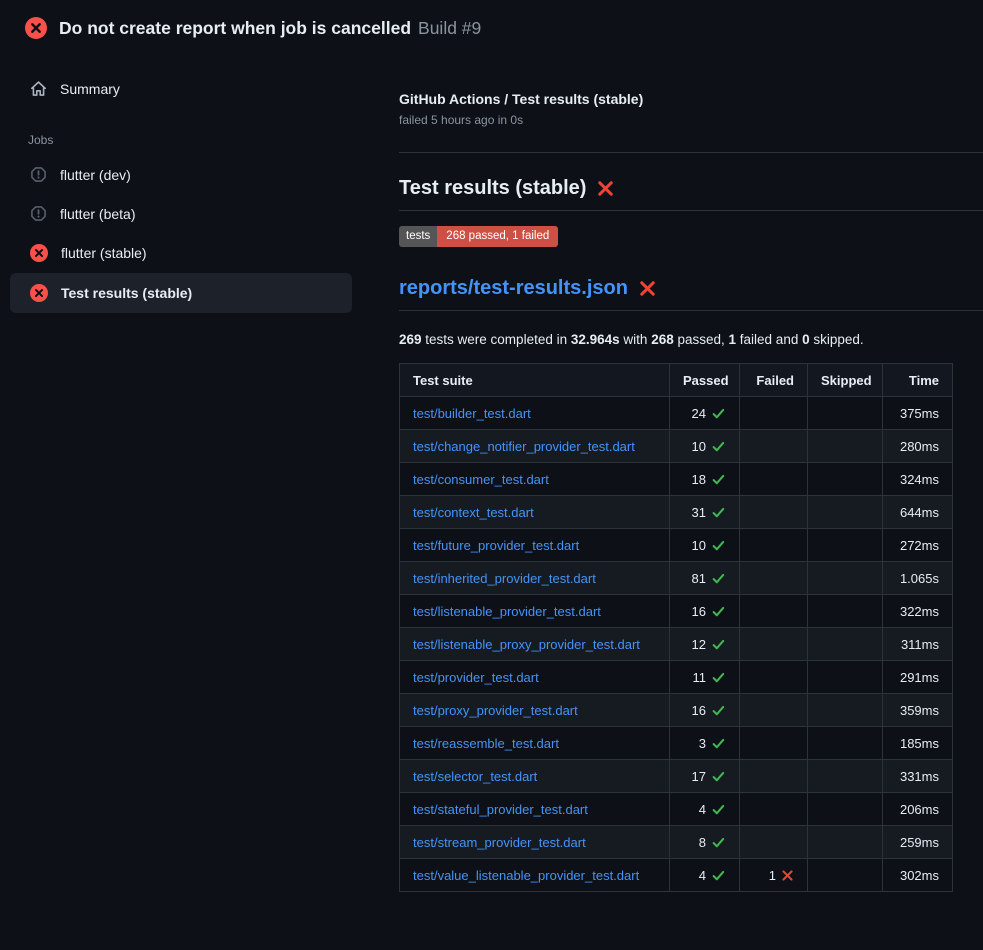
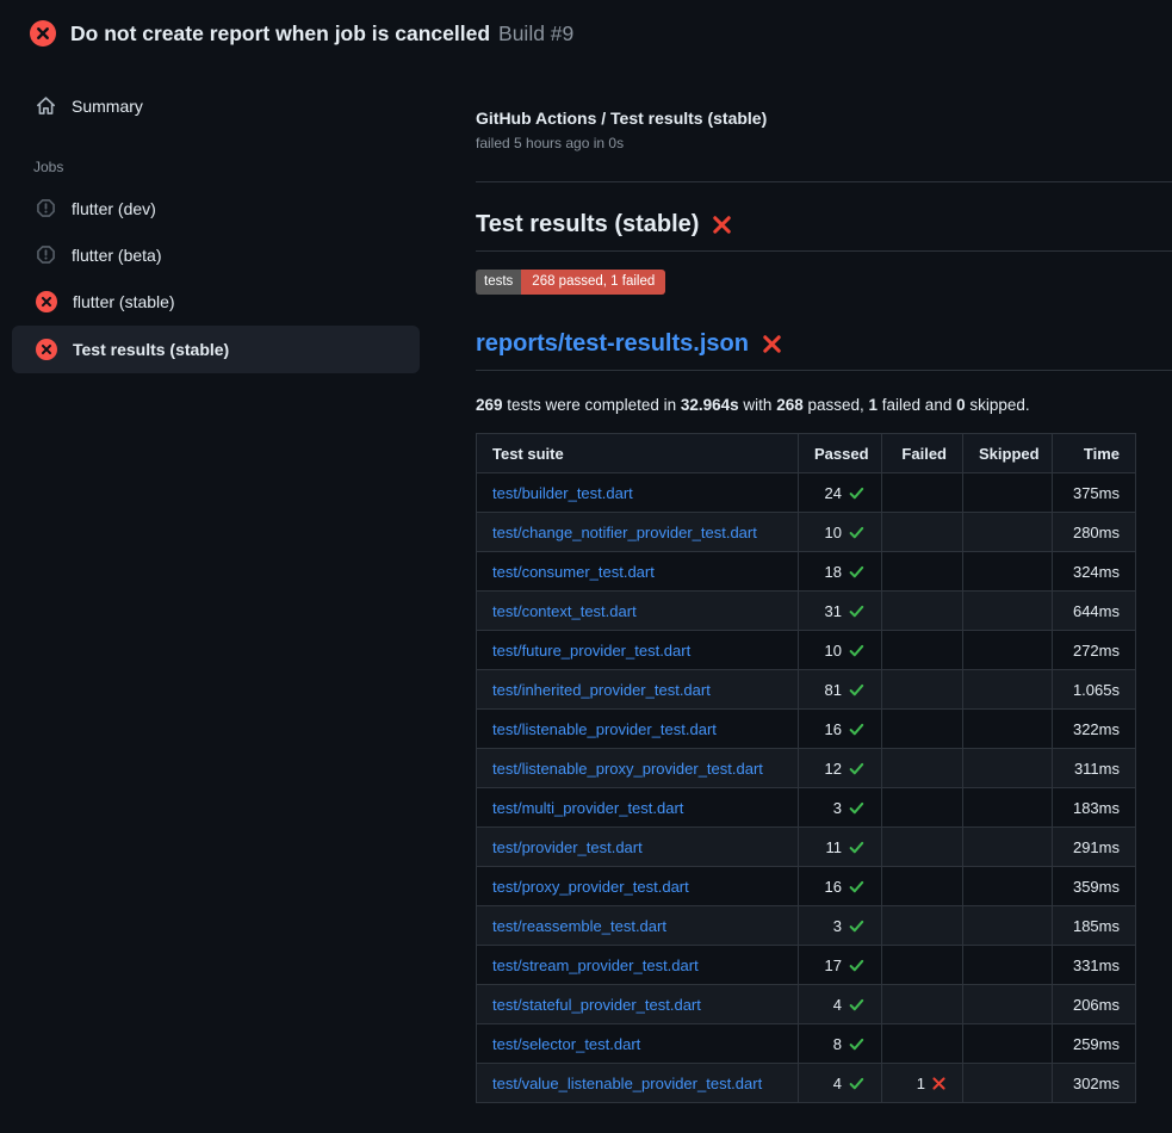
  Do not create report when job is cancelled
  Build #9
  Summary
  Jobs
  flutter (dev)
  flutter (beta)
  flutter (stable)
  Test results (stable)
  GitHub Actions / Test results (stable)
  failed 5 hours ago in 0s
  Test results (stable)
  tests
  268 passed, 1 failed
  reports/test-results.json
  269 tests were completed in 32.964s with 268 passed, 1 failed and 0 skipped.
  Test suite	Passed	Failed	Skipped	Time
  test/builder_test.dart	24			375ms
  test/change_notifier_provider_test.dart	10			280ms
  test/consumer_test.dart	18			324ms
  test/context_test.dart	31			644ms
  test/future_provider_test.dart	10			272ms
  test/inherited_provider_test.dart	81			1.065s
  test/listenable_provider_test.dart	16			322ms
  test/listenable_proxy_provider_test.dart	12			311ms
+ test/multi_provider_test.dart	3			183ms
  test/provider_test.dart	11			291ms
  test/proxy_provider_test.dart	16			359ms
  test/reassemble_test.dart	3			185ms
- test/selector_test.dart	17			331ms
+ test/stream_provider_test.dart	17			331ms
  test/stateful_provider_test.dart	4			206ms
- test/stream_provider_test.dart	8			259ms
+ test/selector_test.dart	8			259ms
  test/value_listenable_provider_test.dart	4	1		302ms
